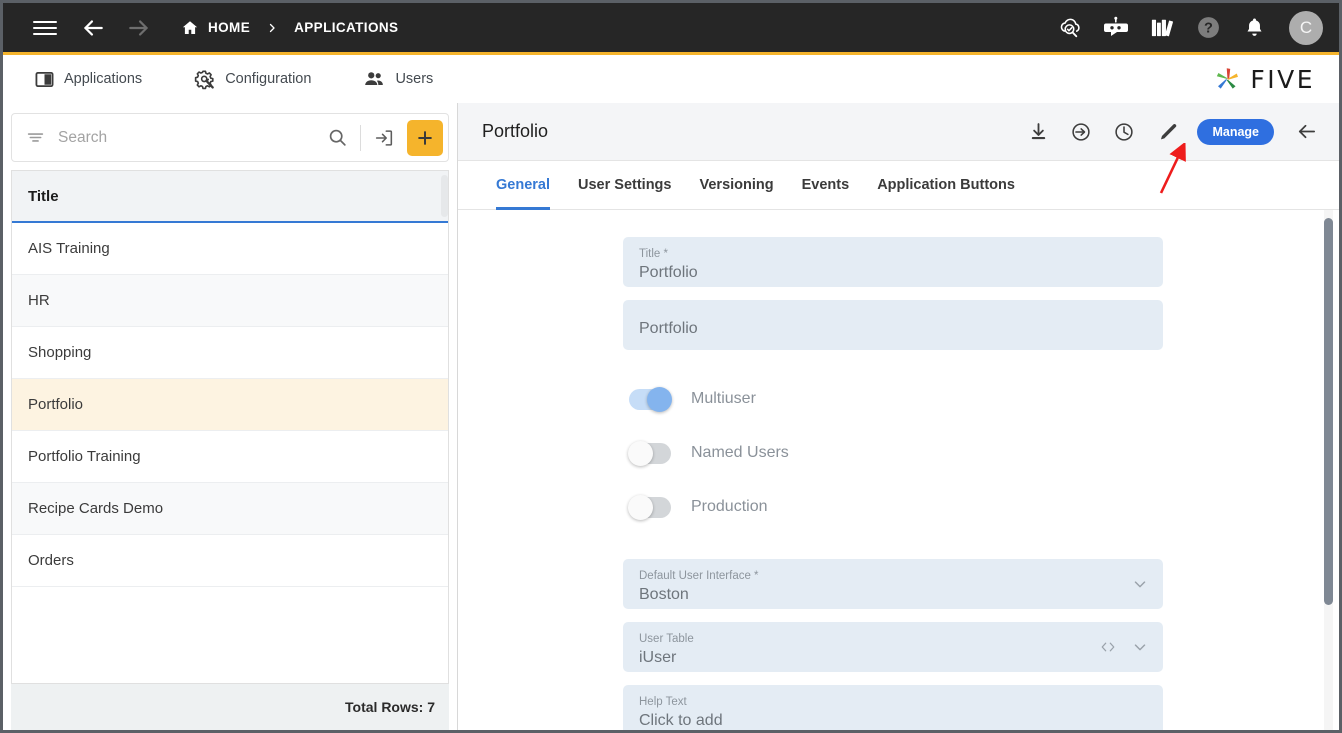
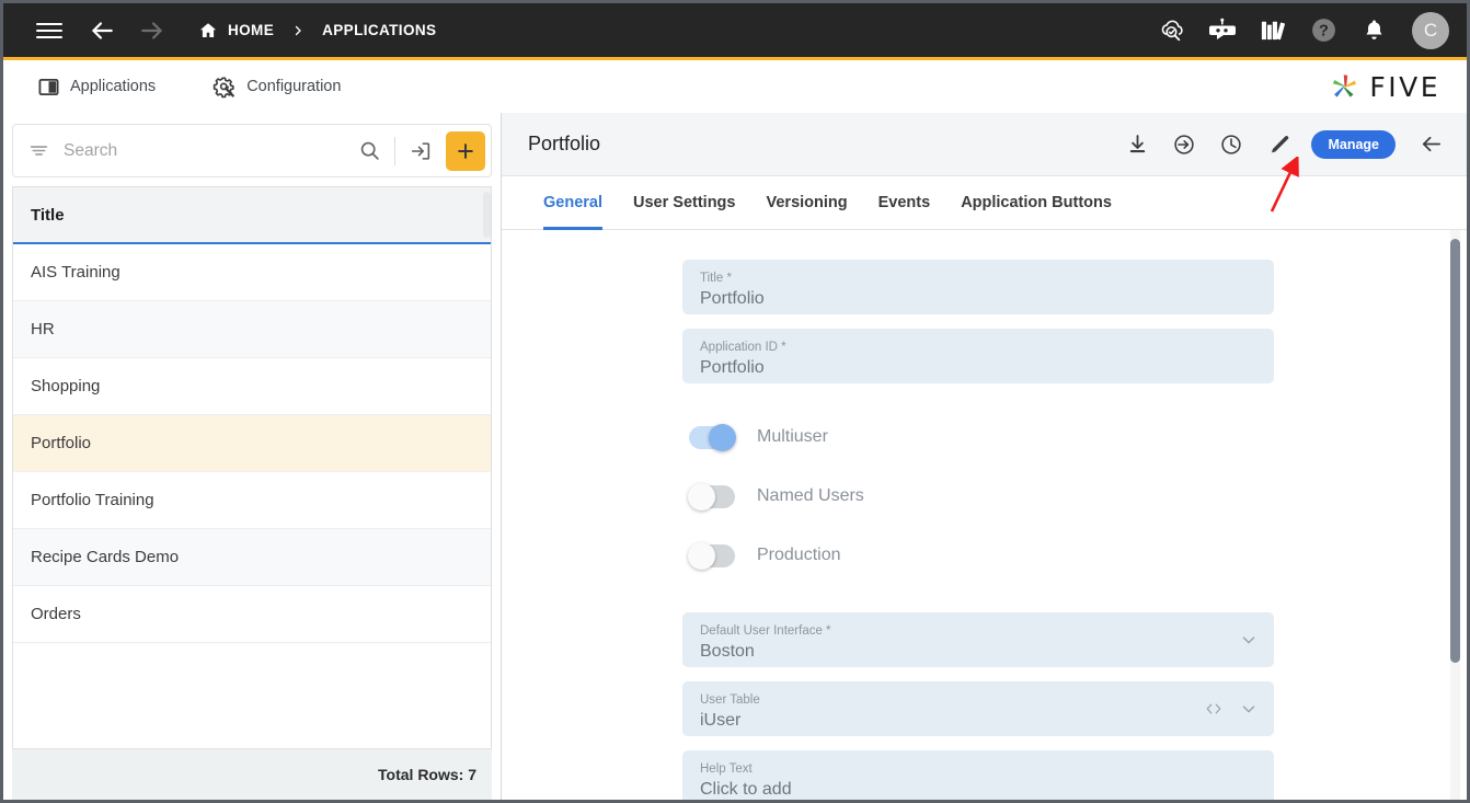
  HOME
  APPLICATIONS
  ?
  C
  Applications
  Configuration
- Users
  FIVE
  Search
  Title
  AIS Training
  HR
  Shopping
  Portfolio
  Portfolio Training
  Recipe Cards Demo
  Orders
  Total Rows: 7
  Portfolio
  Manage
  General
  User Settings
  Versioning
  Events
  Application Buttons
  Title *
  Portfolio
+ Application ID *
  Portfolio
  Multiuser
  Named Users
  Production
  Default User Interface *
  Boston
  User Table
  iUser
  Help Text
  Click to add
